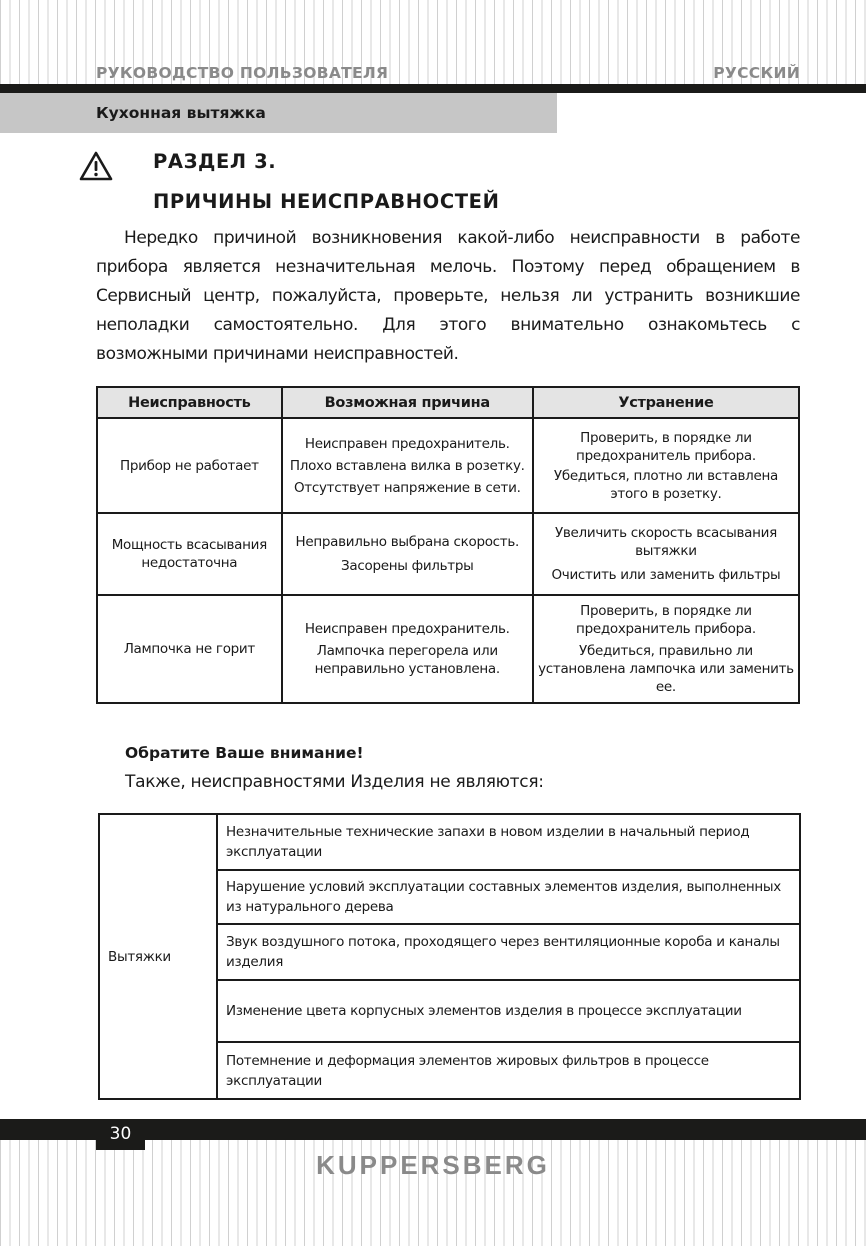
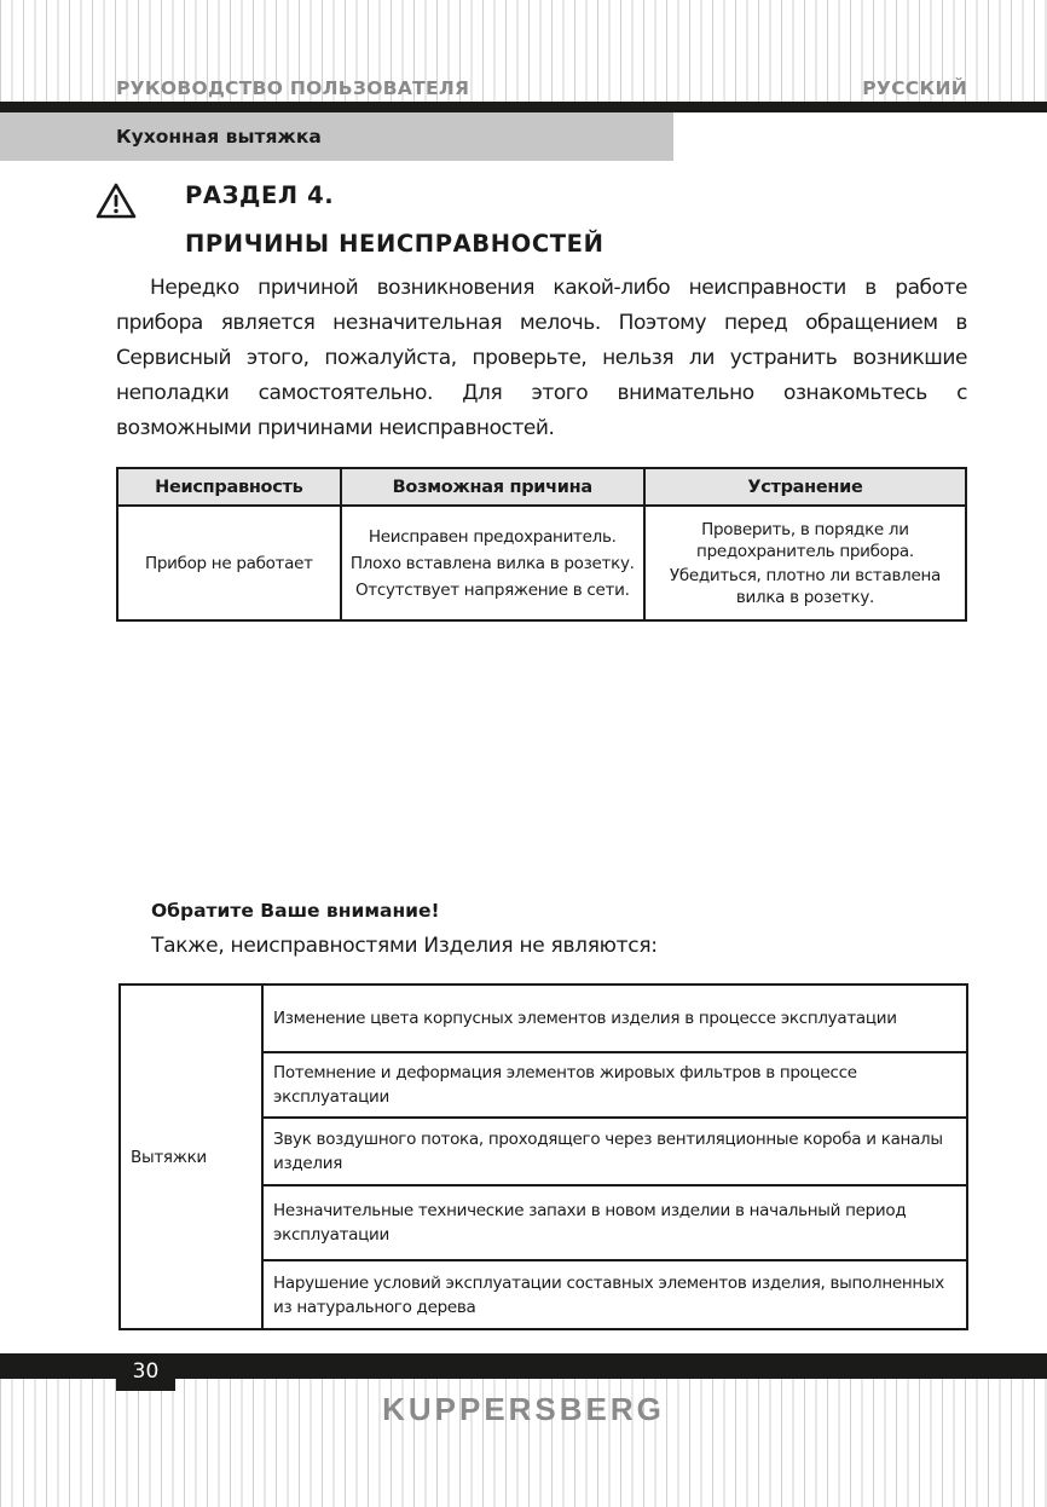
  РУКОВОДСТВО ПОЛЬЗОВАТЕЛЯ
  РУССКИЙ
  Кухонная вытяжка
- РАЗДЕЛ 3.
+ РАЗДЕЛ 4.
  ПРИЧИНЫ НЕИСПРАВНОСТЕЙ
- Нередко причиной возникновения какой-либо неисправности в работе прибора является незначительная мелочь. Поэтому перед обращением в Сервисный центр, пожалуйста, проверьте, нельзя ли устранить возникшие неполадки самостоятельно. Для этого внимательно ознакомьтесь с возможными причинами неисправностей.
+ Нередко причиной возникновения какой-либо неисправности в работе прибора является незначительная мелочь. Поэтому перед обращением в Сервисный этого, пожалуйста, проверьте, нельзя ли устранить возникшие неполадки самостоятельно. Для этого внимательно ознакомьтесь с возможными причинами неисправностей.
  Неисправность	Возможная причина	Устранение
- Прибор не работает	Неисправен предохранитель. Плохо вставлена вилка в розетку. Отсутствует напряжение в сети.	Проверить, в порядке ли предохранитель прибора. Убедиться, плотно ли вставлена этого в розетку.
+ Прибор не работает	Неисправен предохранитель. Плохо вставлена вилка в розетку. Отсутствует напряжение в сети.	Проверить, в порядке ли предохранитель прибора. Убедиться, плотно ли вставлена вилка в розетку.
- Мощность всасывания недостаточна	Неправильно выбрана скорость. Засорены фильтры	Увеличить скорость всасывания вытяжки Очистить или заменить фильтры
- Лампочка не горит	Неисправен предохранитель. Лампочка перегорела или неправильно установлена.	Проверить, в порядке ли предохранитель прибора. Убедиться, правильно ли установлена лампочка или заменить ее.
  Обратите Ваше внимание!
  Также, неисправностями Изделия не являются:
- Вытяжки	Незначительные технические запахи в новом изделии в начальный период эксплуатации
+ Вытяжки	Изменение цвета корпусных элементов изделия в процессе эксплуатации
- Нарушение условий эксплуатации составных элементов изделия, выполненных из натурального дерева
+ Потемнение и деформация элементов жировых фильтров в процессе эксплуатации
  Звук воздушного потока, проходящего через вентиляционные короба и каналы изделия
- Изменение цвета корпусных элементов изделия в процессе эксплуатации
+ Незначительные технические запахи в новом изделии в начальный период эксплуатации
- Потемнение и деформация элементов жировых фильтров в процессе эксплуатации
+ Нарушение условий эксплуатации составных элементов изделия, выполненных из натурального дерева
  30
  KUPPERSBERG
